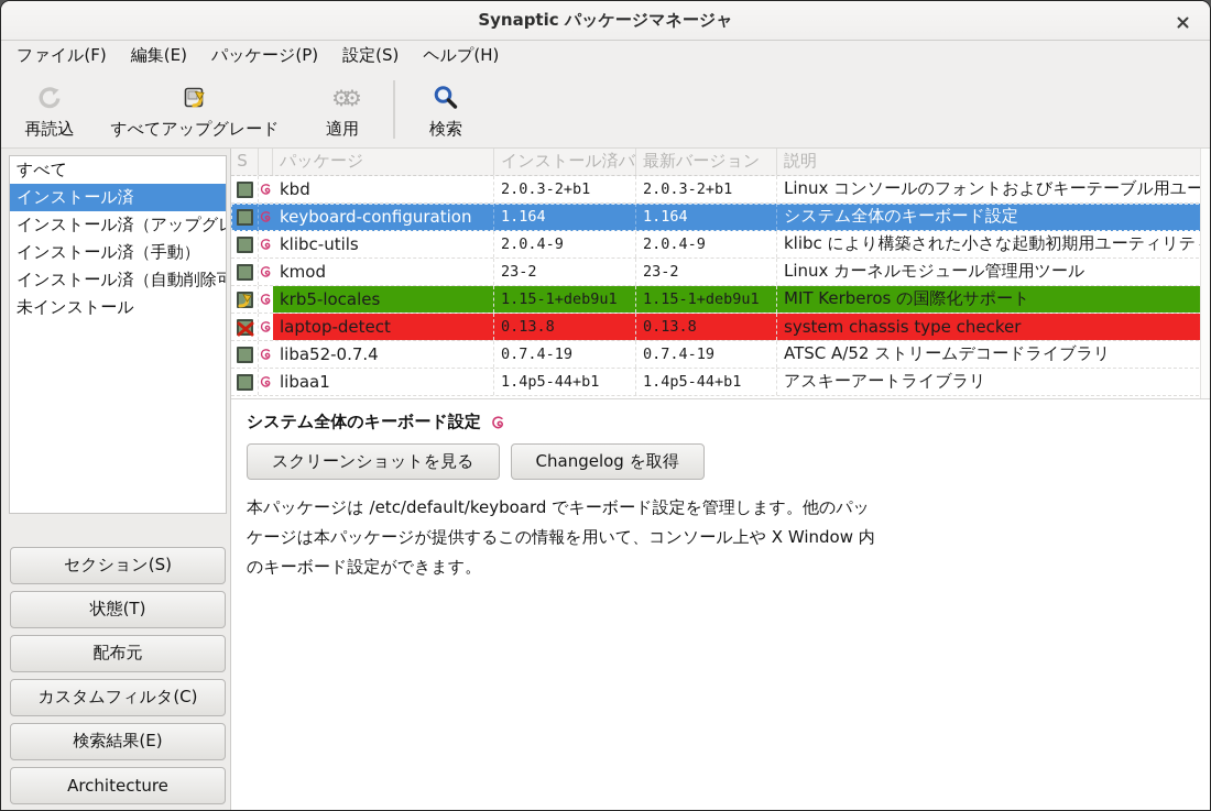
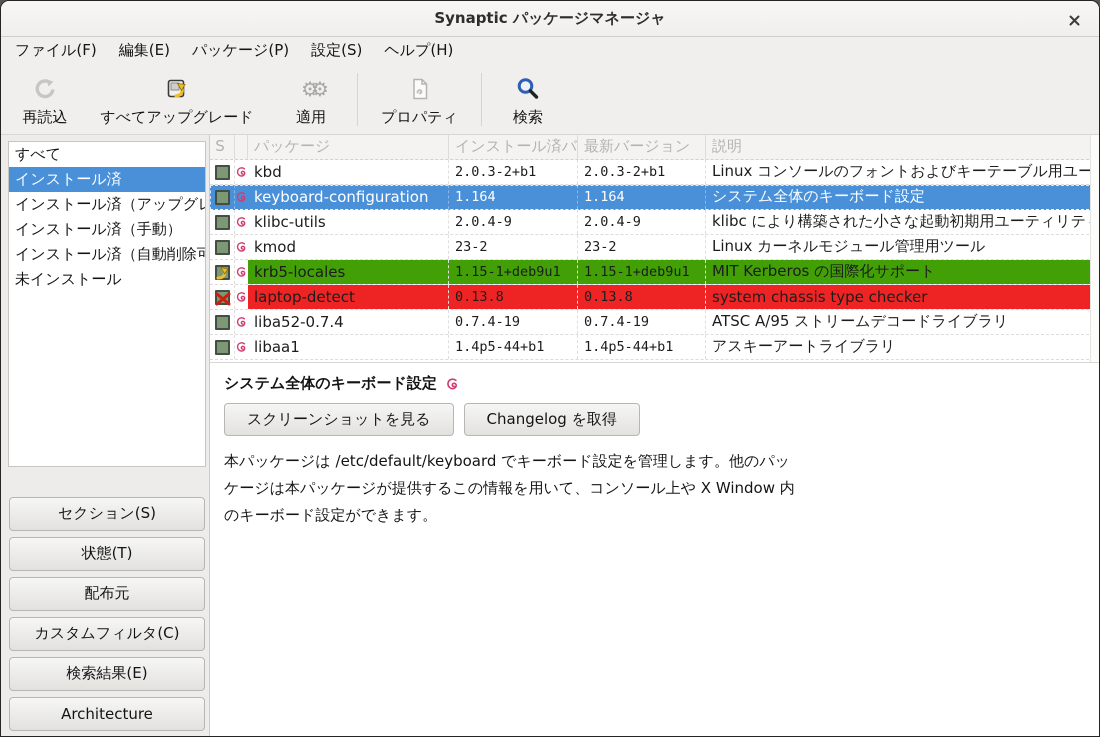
  Synaptic パッケージマネージャ
  ファイル(F)
  編集(E)
  パッケージ(P)
  設定(S)
  ヘルプ(H)
  再読込
  すべてアップグレード
  ⚙⚙
  適用
+ プロパティ
  検索
  すべて
  インストール済
  インストール済（アップグ
  インストール済（手動）
  インストール済（自動削除可
  未インストール
  セクション(S)
  状態(T)
  配布元
  カスタムフィルタ(C)
  検索結果(E)
  Architecture
  S
  パッケージ
  最新バージョン
  説明
  kbd
  2.0.3-2+b1
  2.0.3-2+b1
  Linux コンソールのフォントおよびキーテーブル用ユー
  keyboard-configuration
  1.164
  1.164
  システム全体のキーボード設定
  klibc-utils
  2.0.4-9
  2.0.4-9
  klibc により構築された小さな起動初期用ユーティリテ
  kmod
  23-2
  23-2
  Linux カーネルモジュール管理用ツール
  krb5-locales
  1.15-1+deb9u1
  1.15-1+deb9u1
  MIT Kerberos の国際化サポート
  laptop-detect
  0.13.8
  0.13.8
  system chassis type checker
  liba52-0.7.4
  0.7.4-19
  0.7.4-19
- ATSC A/52 ストリームデコードライブラリ
+ ATSC A/95 ストリームデコードライブラリ
  libaa1
  1.4p5-44+b1
  1.4p5-44+b1
  アスキーアートライブラリ
  システム全体のキーボード設定
  スクリーンショットを見る
  Changelog を取得
  本パッケージは /etc/default/keyboard でキーボード設定を管理します。他のパッ
  ケージは本パッケージが提供するこの情報を用いて、コンソール上や X Window 内
  のキーボード設定ができます。
